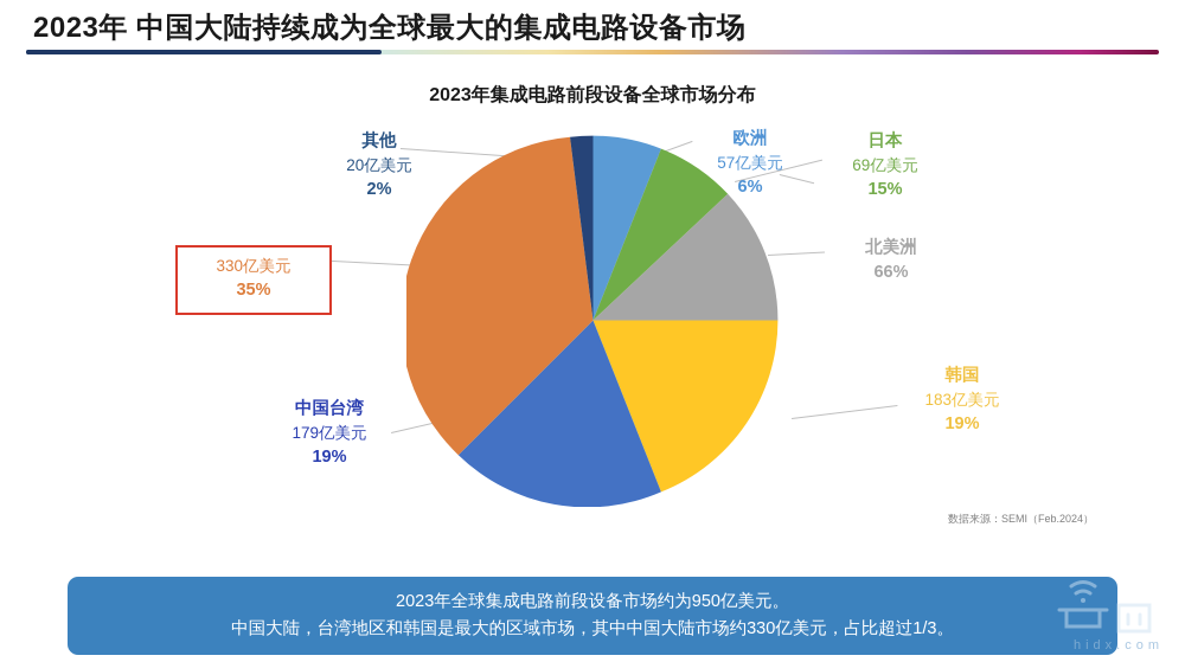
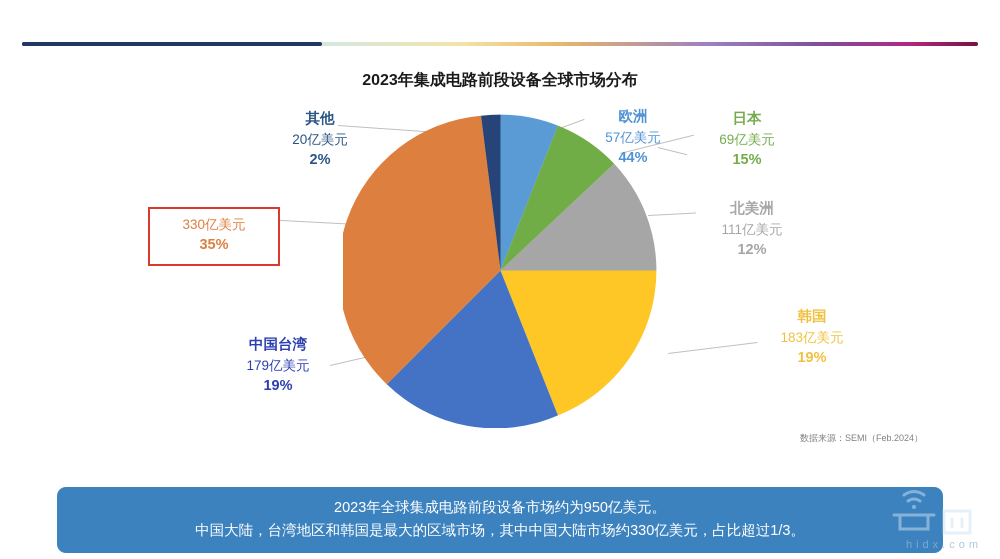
- 2023年 中国大陆持续成为全球最大的集成电路设备市场
  2023年集成电路前段设备全球市场分布
  其他
  20亿美元
  2%
  欧洲
  57亿美元
- 6%
+ 44%
  日本
  69亿美元
  15%
  北美洲
+ 111亿美元
- 66%
+ 12%
  韩国
  183亿美元
  19%
  中国台湾
  179亿美元
  19%
  330亿美元
  35%
  数据来源：SEMI（Feb.2024）
  2023年全球集成电路前段设备市场约为950亿美元。
  中国大陆，台湾地区和韩国是最大的区域市场，其中中国大陆市场约330亿美元，占比超过1/3。
  hidx.com
